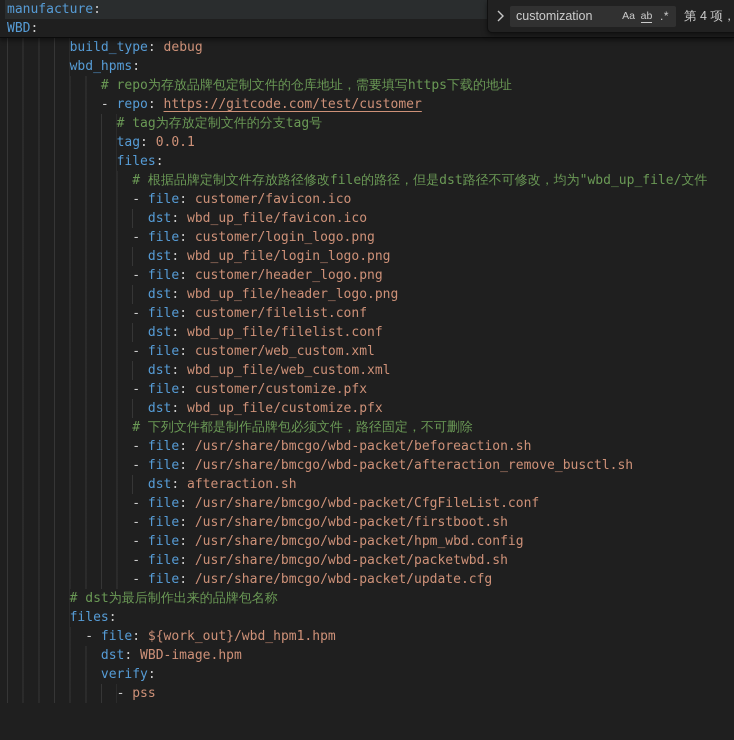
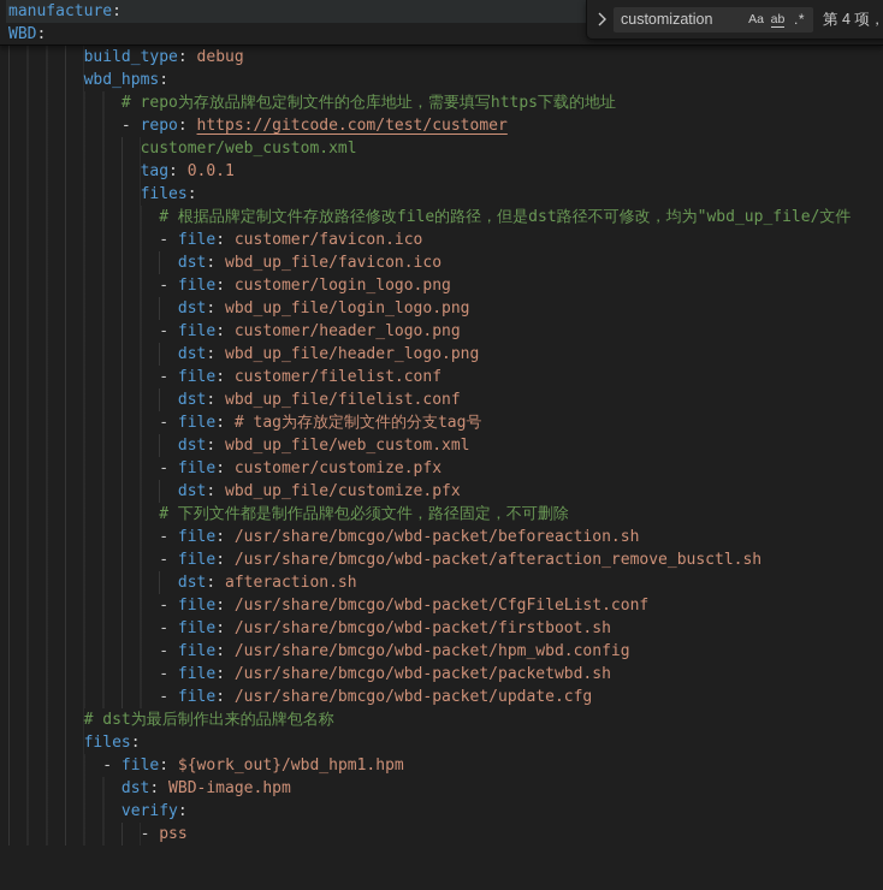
  manufacture:
  WBD:
  build_type: debug
  wbd_hpms:
  # repo为存放品牌包定制文件的仓库地址，需要填写https下载的地址
  - repo: https://gitcode.com/test/customer
- # tag为存放定制文件的分支tag号
+ customer/web_custom.xml
  tag: 0.0.1
  files:
  # 根据品牌定制文件存放路径修改file的路径，但是dst路径不可修改，均为"wbd_up_file/文件
  - file: customer/favicon.ico
  dst: wbd_up_file/favicon.ico
  - file: customer/login_logo.png
  dst: wbd_up_file/login_logo.png
  - file: customer/header_logo.png
  dst: wbd_up_file/header_logo.png
  - file: customer/filelist.conf
  dst: wbd_up_file/filelist.conf
- - file: customer/web_custom.xml
+ - file: # tag为存放定制文件的分支tag号
  dst: wbd_up_file/web_custom.xml
  - file: customer/customize.pfx
  dst: wbd_up_file/customize.pfx
  # 下列文件都是制作品牌包必须文件，路径固定，不可删除
  - file: /usr/share/bmcgo/wbd-packet/beforeaction.sh
  - file: /usr/share/bmcgo/wbd-packet/afteraction_remove_busctl.sh
  dst: afteraction.sh
  - file: /usr/share/bmcgo/wbd-packet/CfgFileList.conf
  - file: /usr/share/bmcgo/wbd-packet/firstboot.sh
  - file: /usr/share/bmcgo/wbd-packet/hpm_wbd.config
  - file: /usr/share/bmcgo/wbd-packet/packetwbd.sh
  - file: /usr/share/bmcgo/wbd-packet/update.cfg
  # dst为最后制作出来的品牌包名称
  files:
  - file: ${work_out}/wbd_hpm1.hpm
  dst: WBD-image.hpm
  verify:
  - pss
  customization
  Aa
  ab
  .*
  第 4 项，
